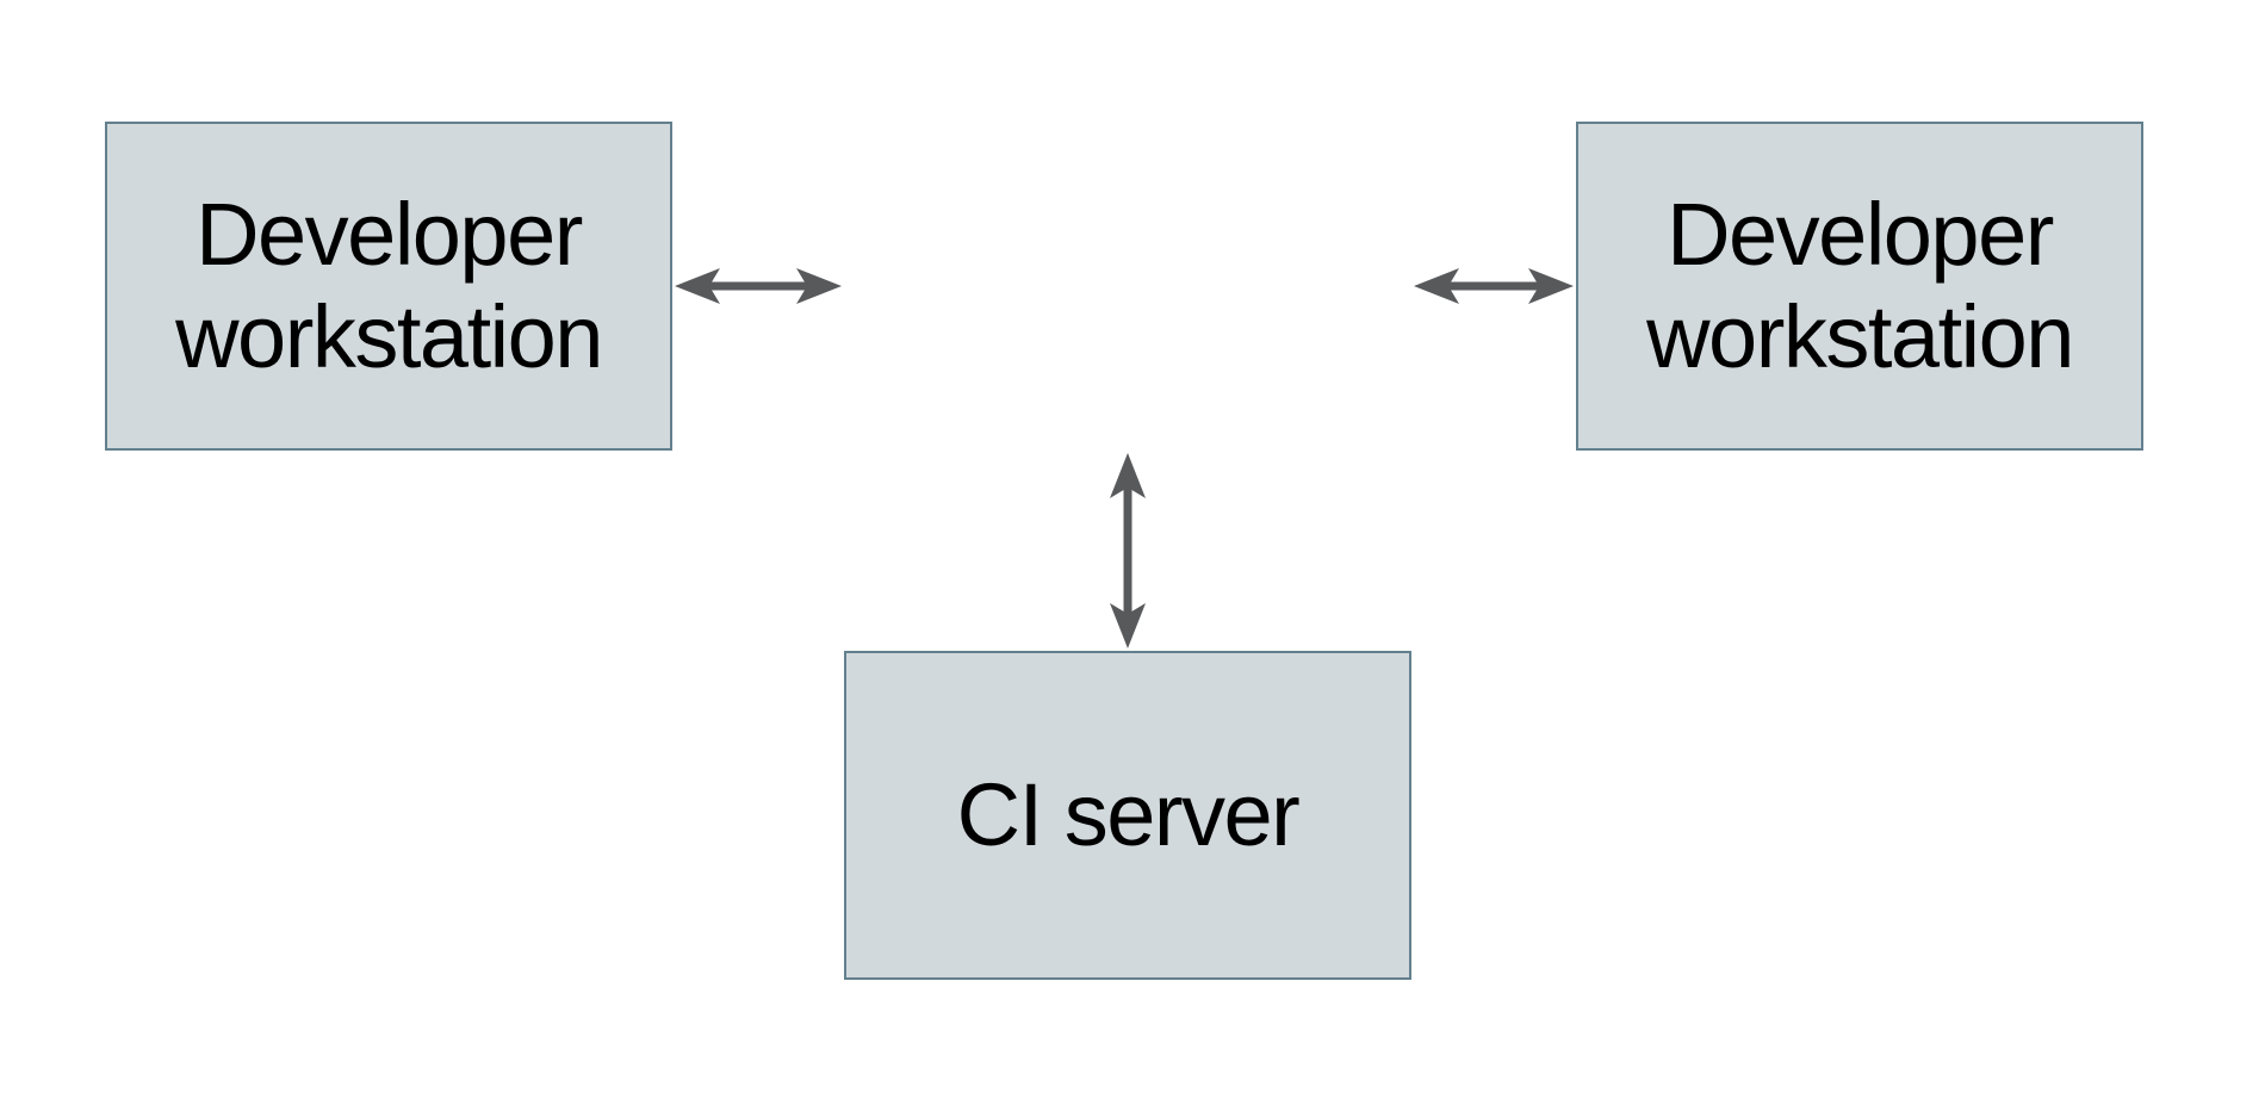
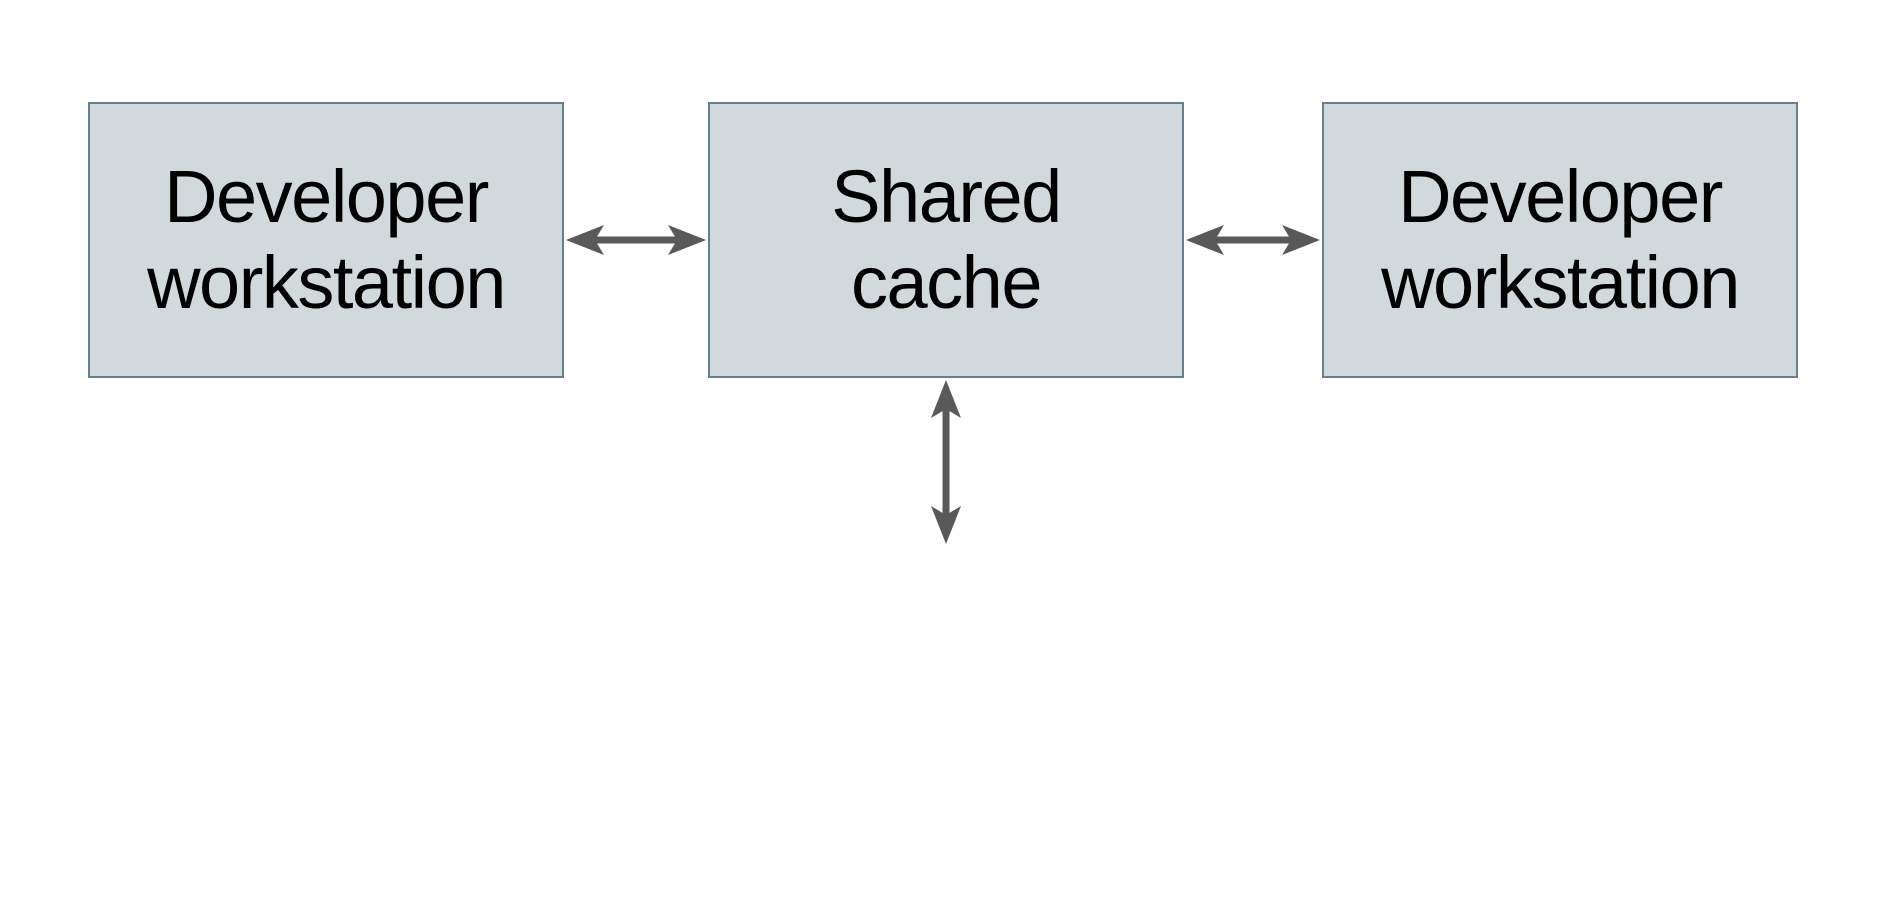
  Developer
  workstation
+ Shared
+ cache
  Developer
  workstation
- CI server
